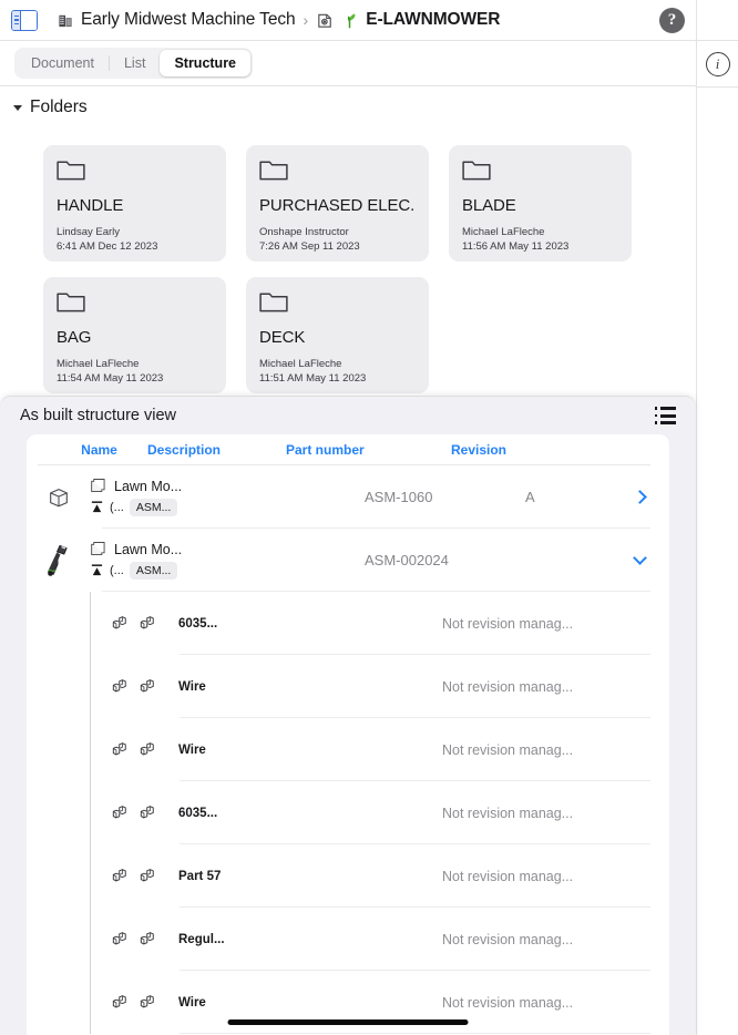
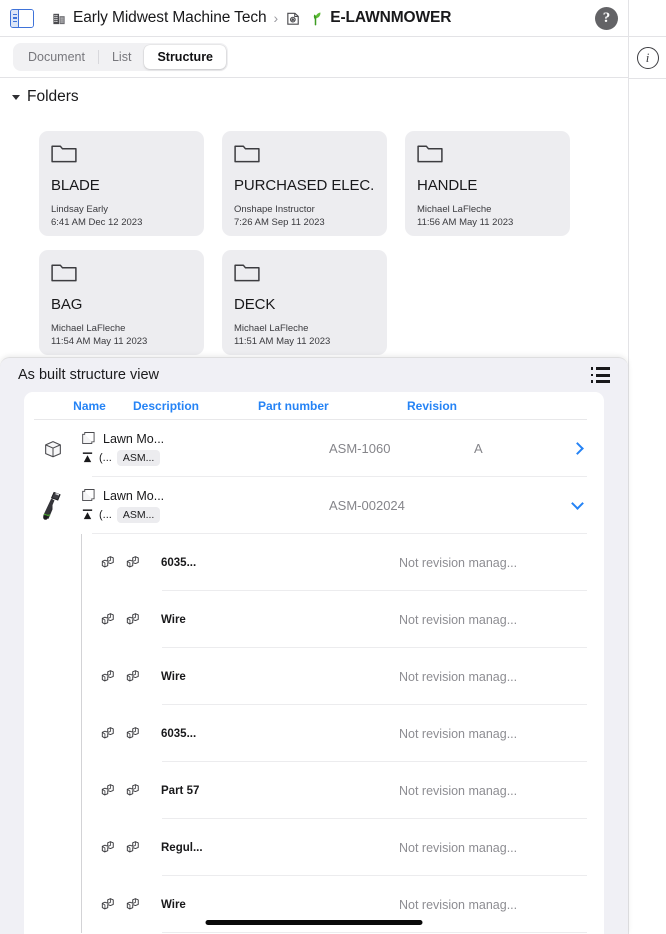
  Early Midwest Machine Tech
  ›
  E-LAWNMOWER
  ?
  i
  Document
  List
  Structure
  Folders
- HANDLE
+ BLADE
  Lindsay Early
  6:41 AM Dec 12 2023
  PURCHASED ELEC.
  Onshape Instructor
  7:26 AM Sep 11 2023
- BLADE
+ HANDLE
  Michael LaFleche
  11:56 AM May 11 2023
  BAG
  Michael LaFleche
  11:54 AM May 11 2023
  DECK
  Michael LaFleche
  11:51 AM May 11 2023
  As built structure view
  Name
  Description
  Part number
  Revision
  Lawn Mo...
  (...
  ASM...
  ASM-1060
  A
  Lawn Mo...
  (...
  ASM...
  ASM-002024
  6035...
  Not revision manag...
  Wire
  Not revision manag...
  Wire
  Not revision manag...
  6035...
  Not revision manag...
  Part 57
  Not revision manag...
  Regul...
  Not revision manag...
  Wire
  Not revision manag...
